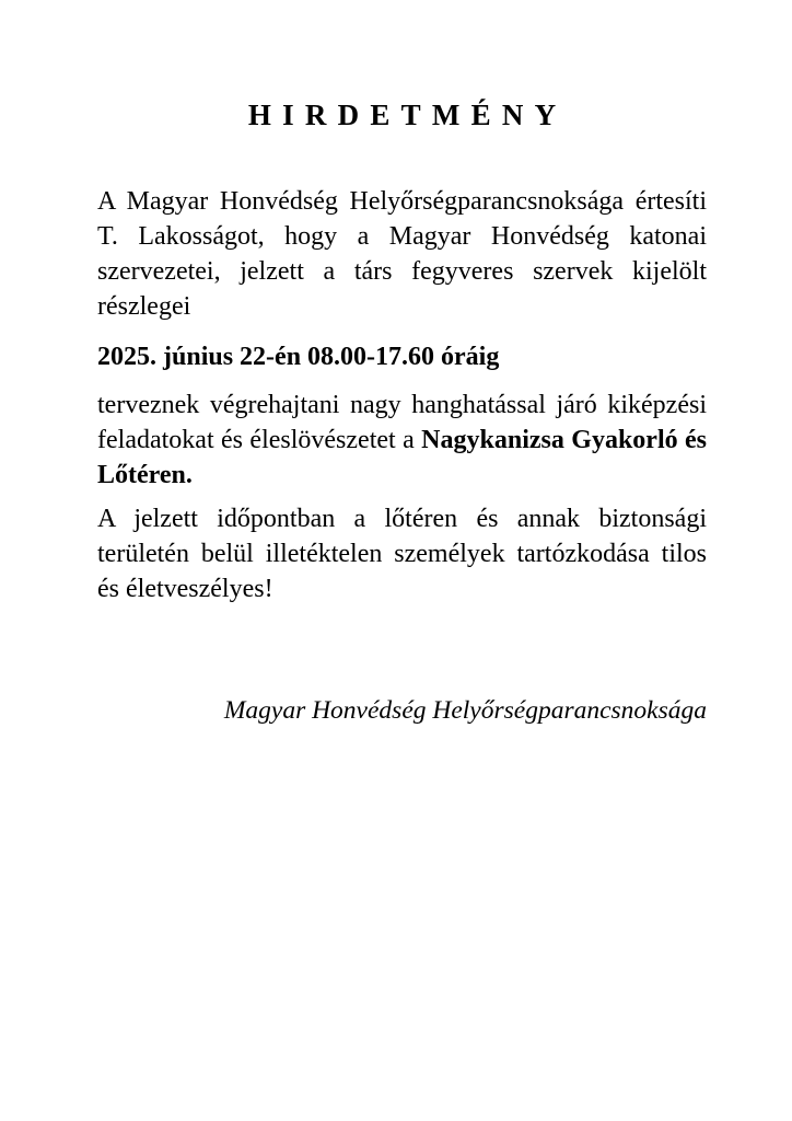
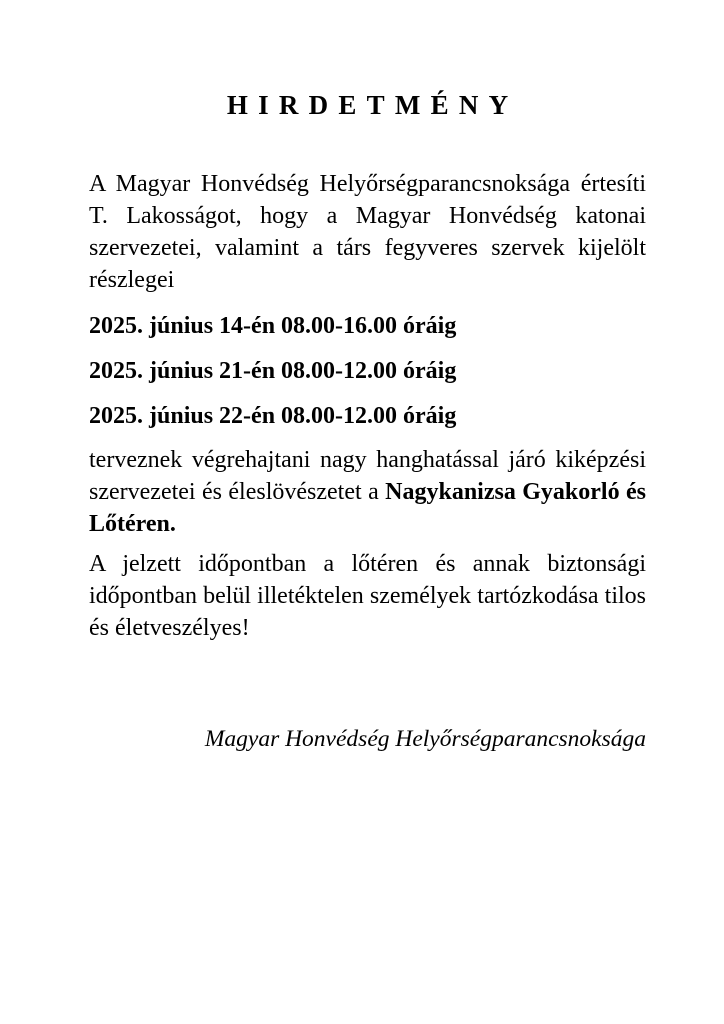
  HIRDETMÉNY
- A Magyar Honvédség Helyőrségparancsnoksága értesíti T. Lakosságot, hogy a Magyar Honvédség katonai szervezetei, jelzett a társ fegyveres szervek kijelölt részlegei
+ A Magyar Honvédség Helyőrségparancsnoksága értesíti T. Lakosságot, hogy a Magyar Honvédség katonai szervezetei, valamint a társ fegyveres szervek kijelölt részlegei
+ 2025. június 14-én 08.00-16.00 óráig
+ 2025. június 21-én 08.00-12.00 óráig
- 2025. június 22-én 08.00-17.60 óráig
+ 2025. június 22-én 08.00-12.00 óráig
- terveznek végrehajtani nagy hanghatással járó kiképzési feladatokat és éleslövészetet a Nagykanizsa Gyakorló és Lőtéren.
+ terveznek végrehajtani nagy hanghatással járó kiképzési szervezetei és éleslövészetet a Nagykanizsa Gyakorló és Lőtéren.
- A jelzett időpontban a lőtéren és annak biztonsági területén belül illetéktelen személyek tartózkodása tilos és életveszélyes!
+ A jelzett időpontban a lőtéren és annak biztonsági időpontban belül illetéktelen személyek tartózkodása tilos és életveszélyes!
  Magyar Honvédség Helyőrségparancsnoksága
